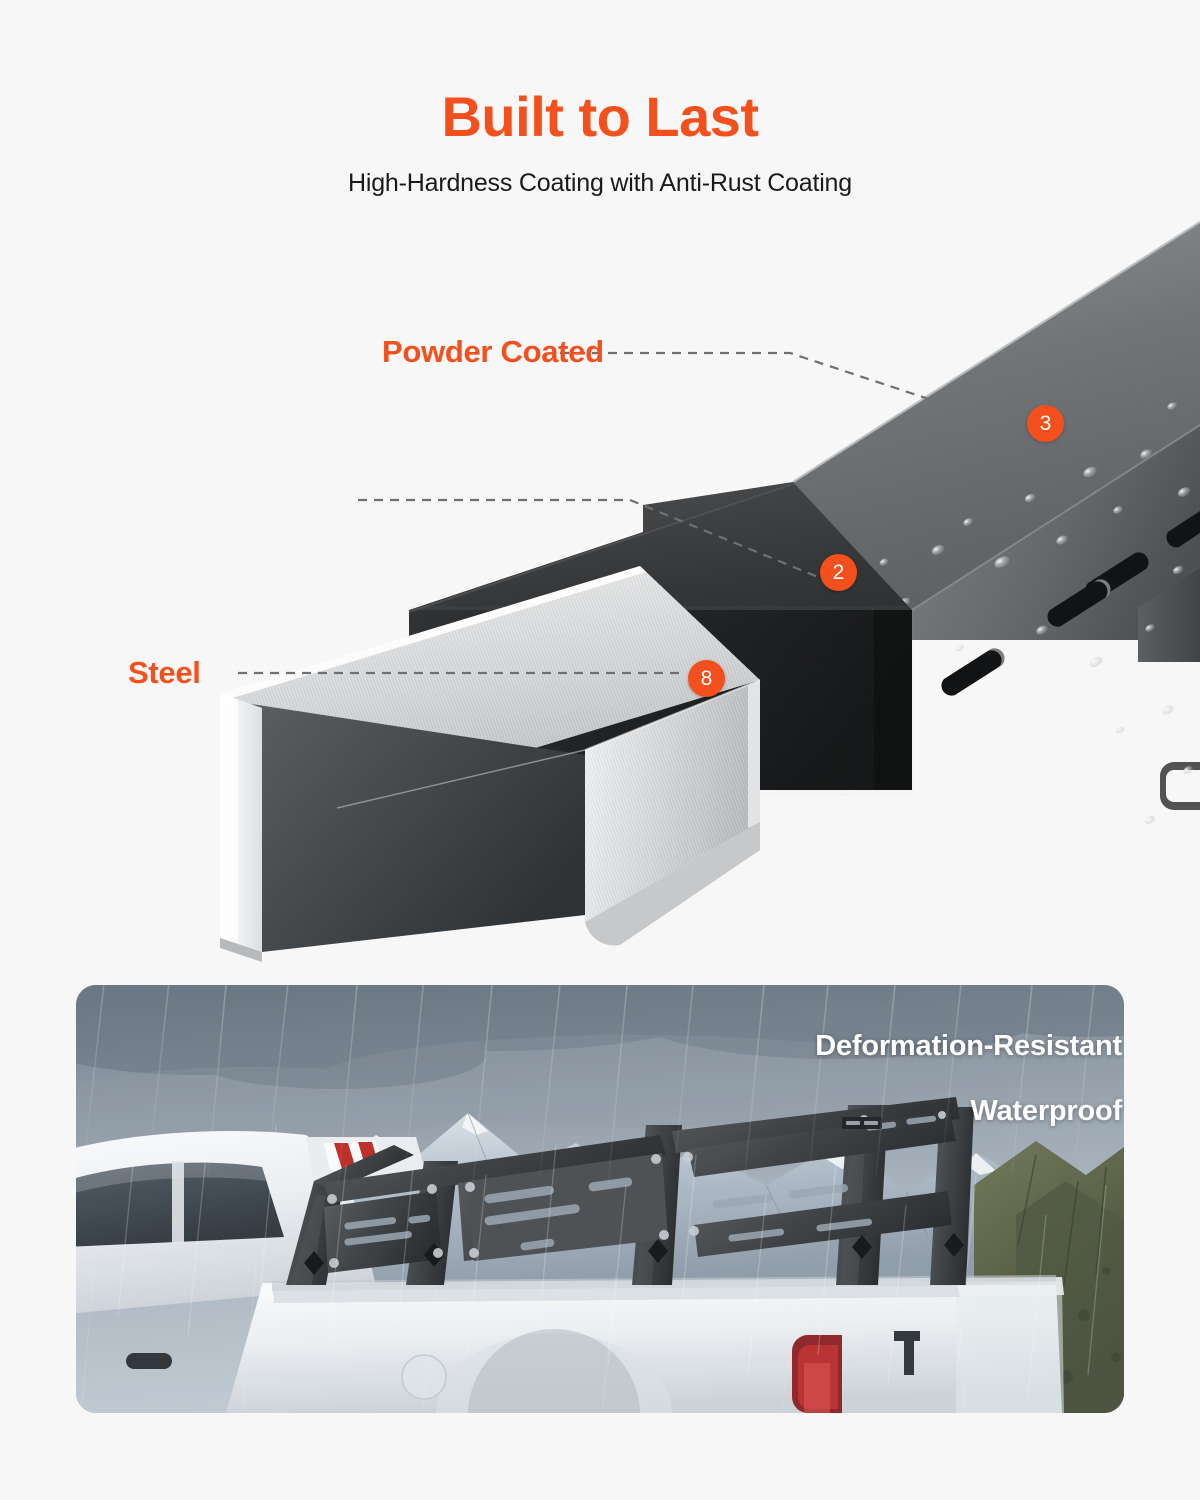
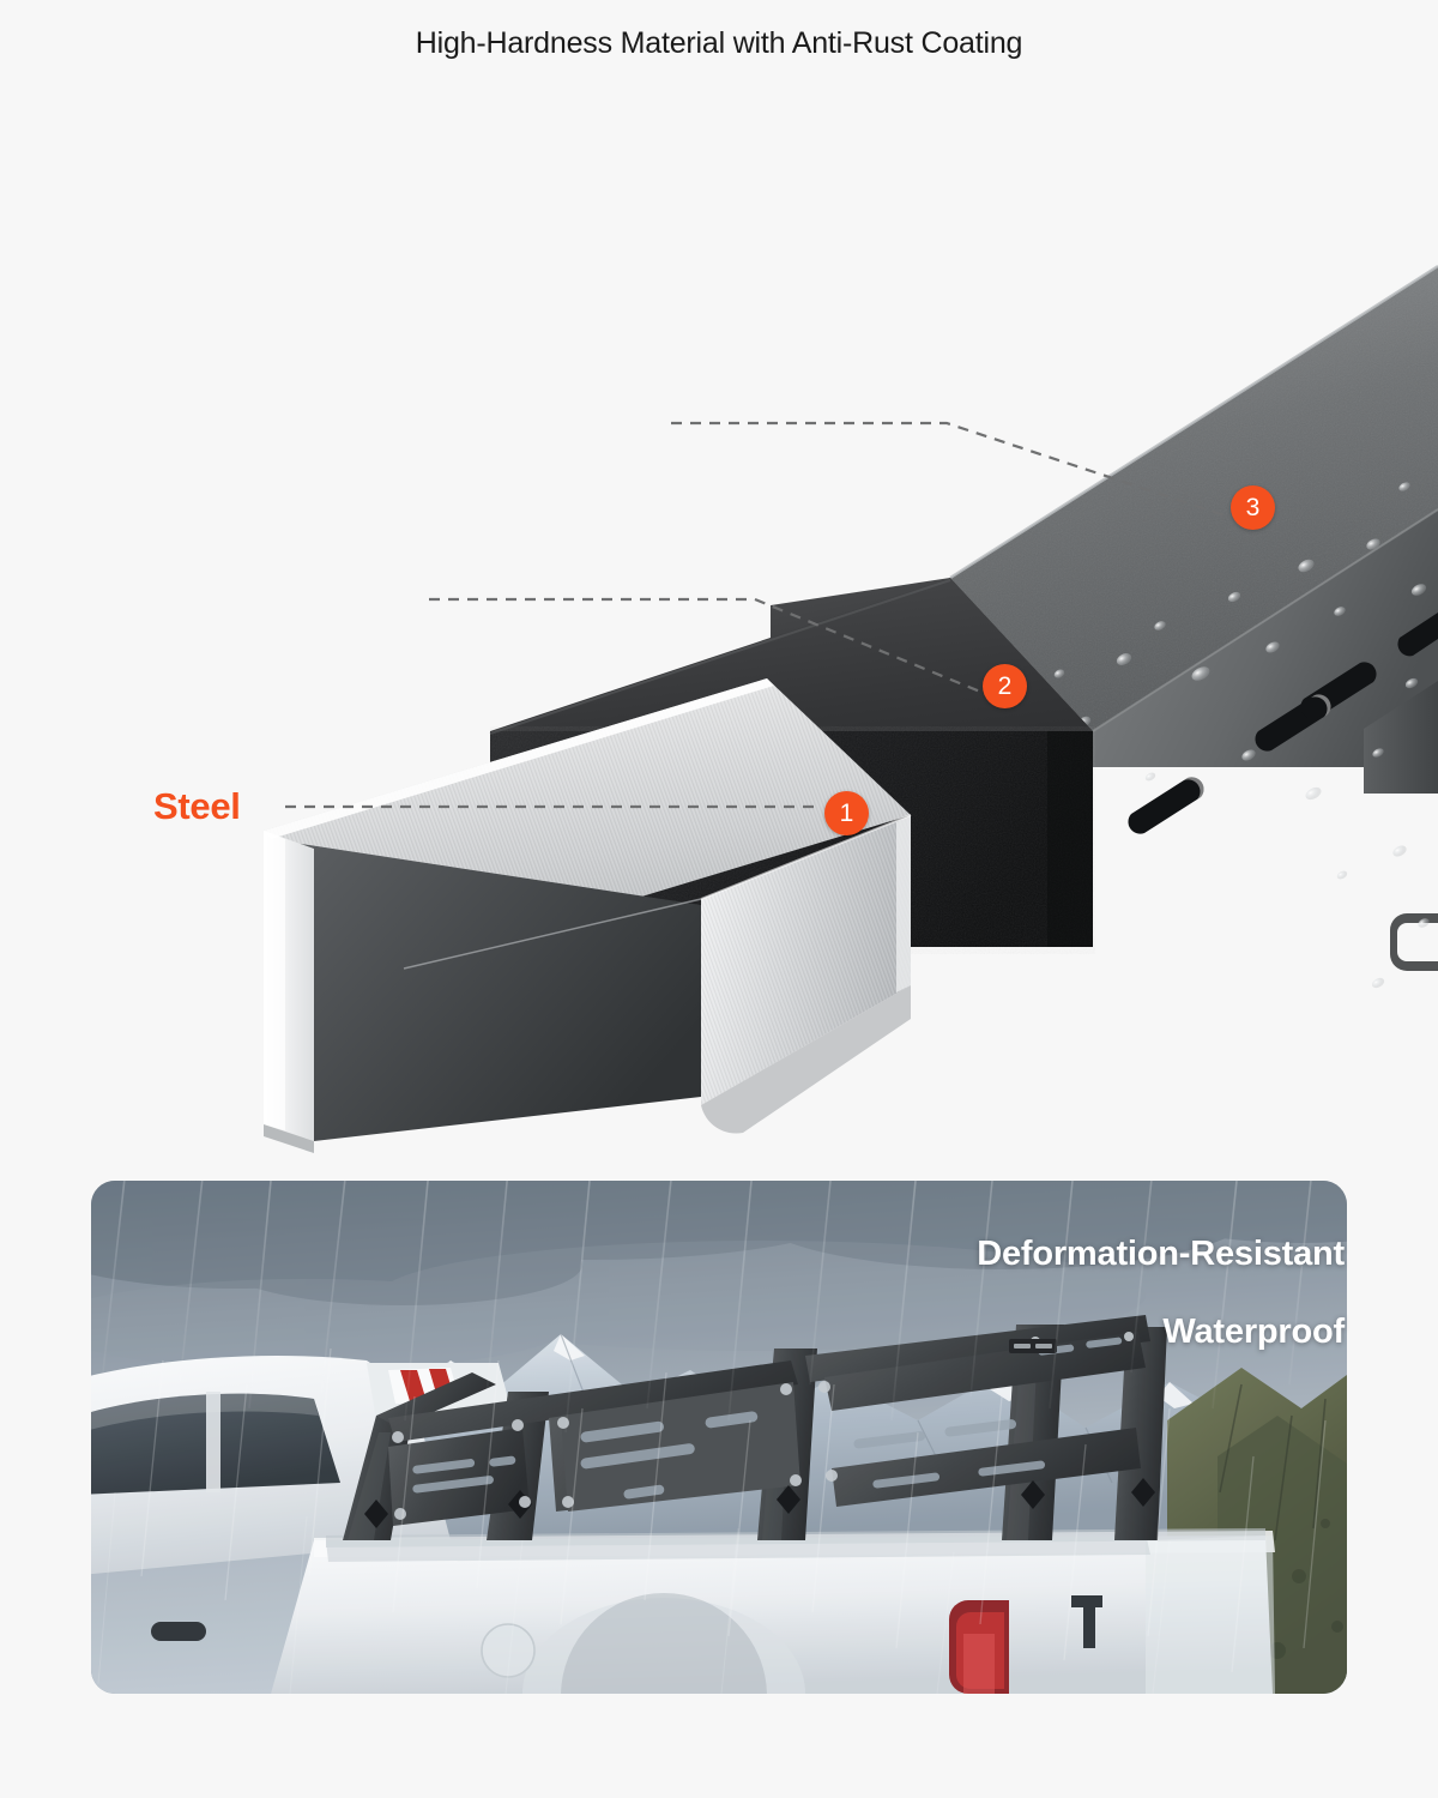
- Built to Last
- High-Hardness Coating with Anti-Rust Coating
+ High-Hardness Material with Anti-Rust Coating
- Powder Coated
  Steel
- 8
+ 1
  2
  3
  Deformation-Resistant
  Waterproof
